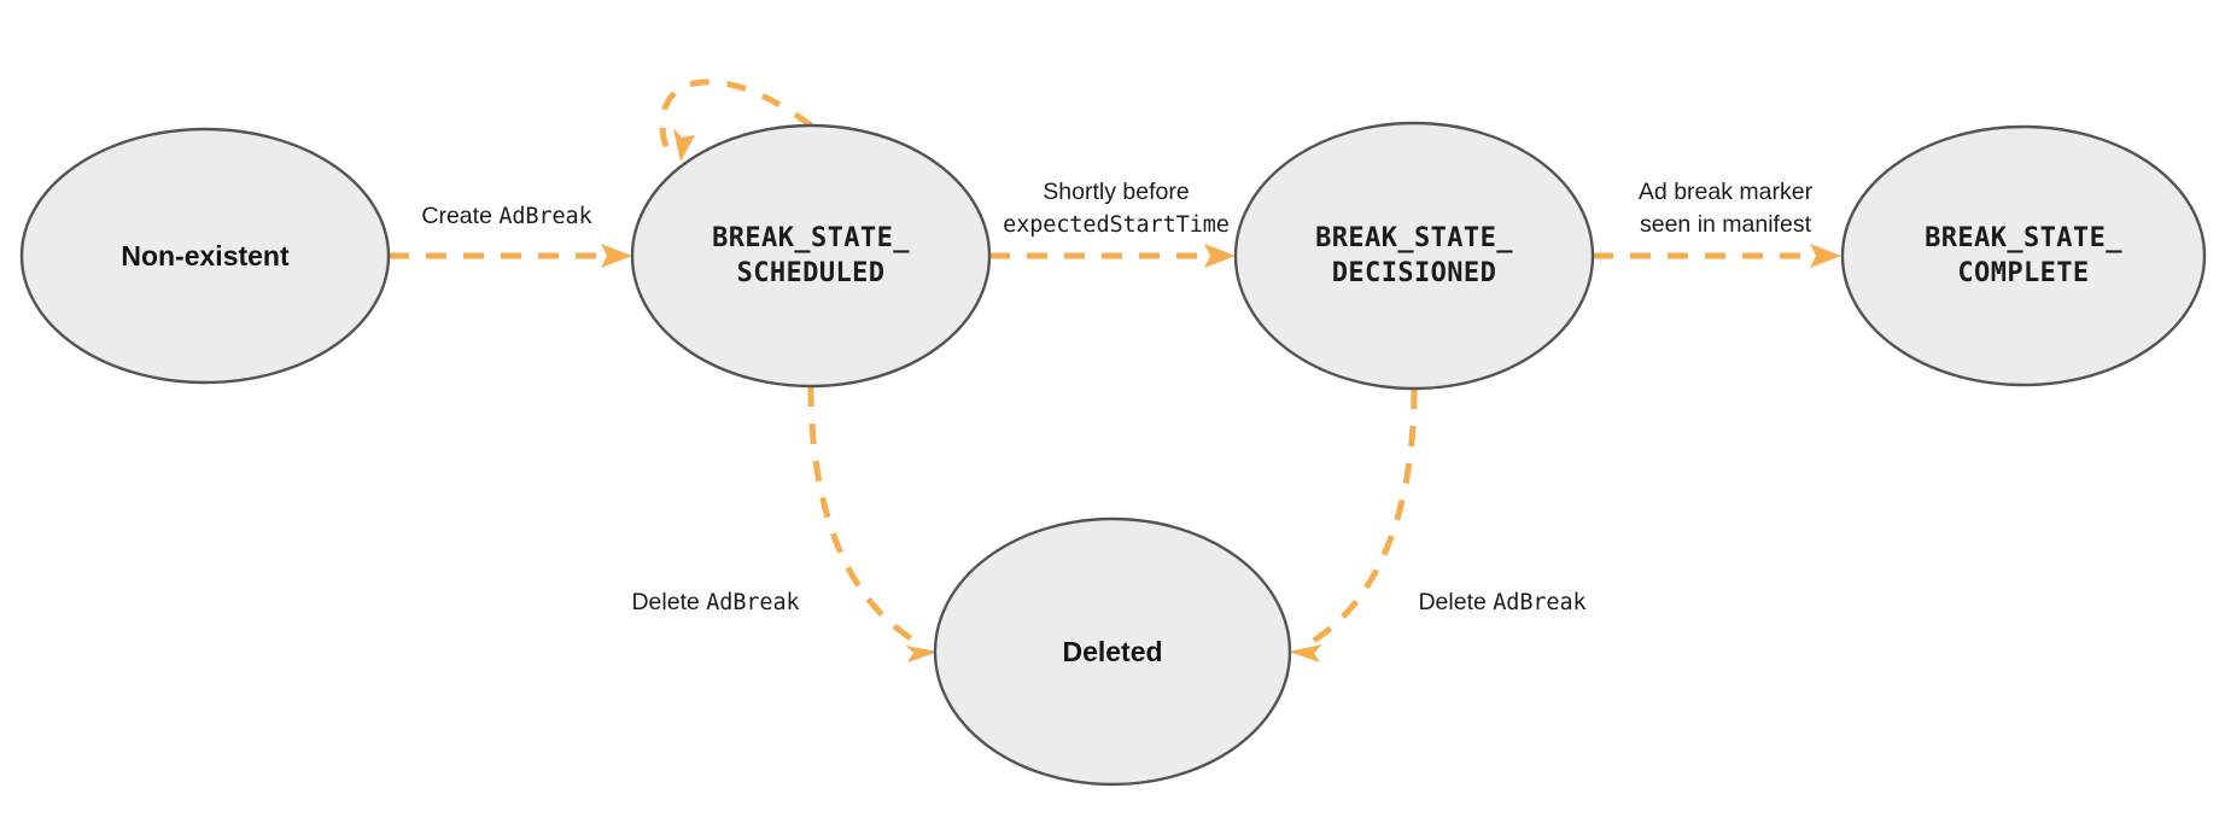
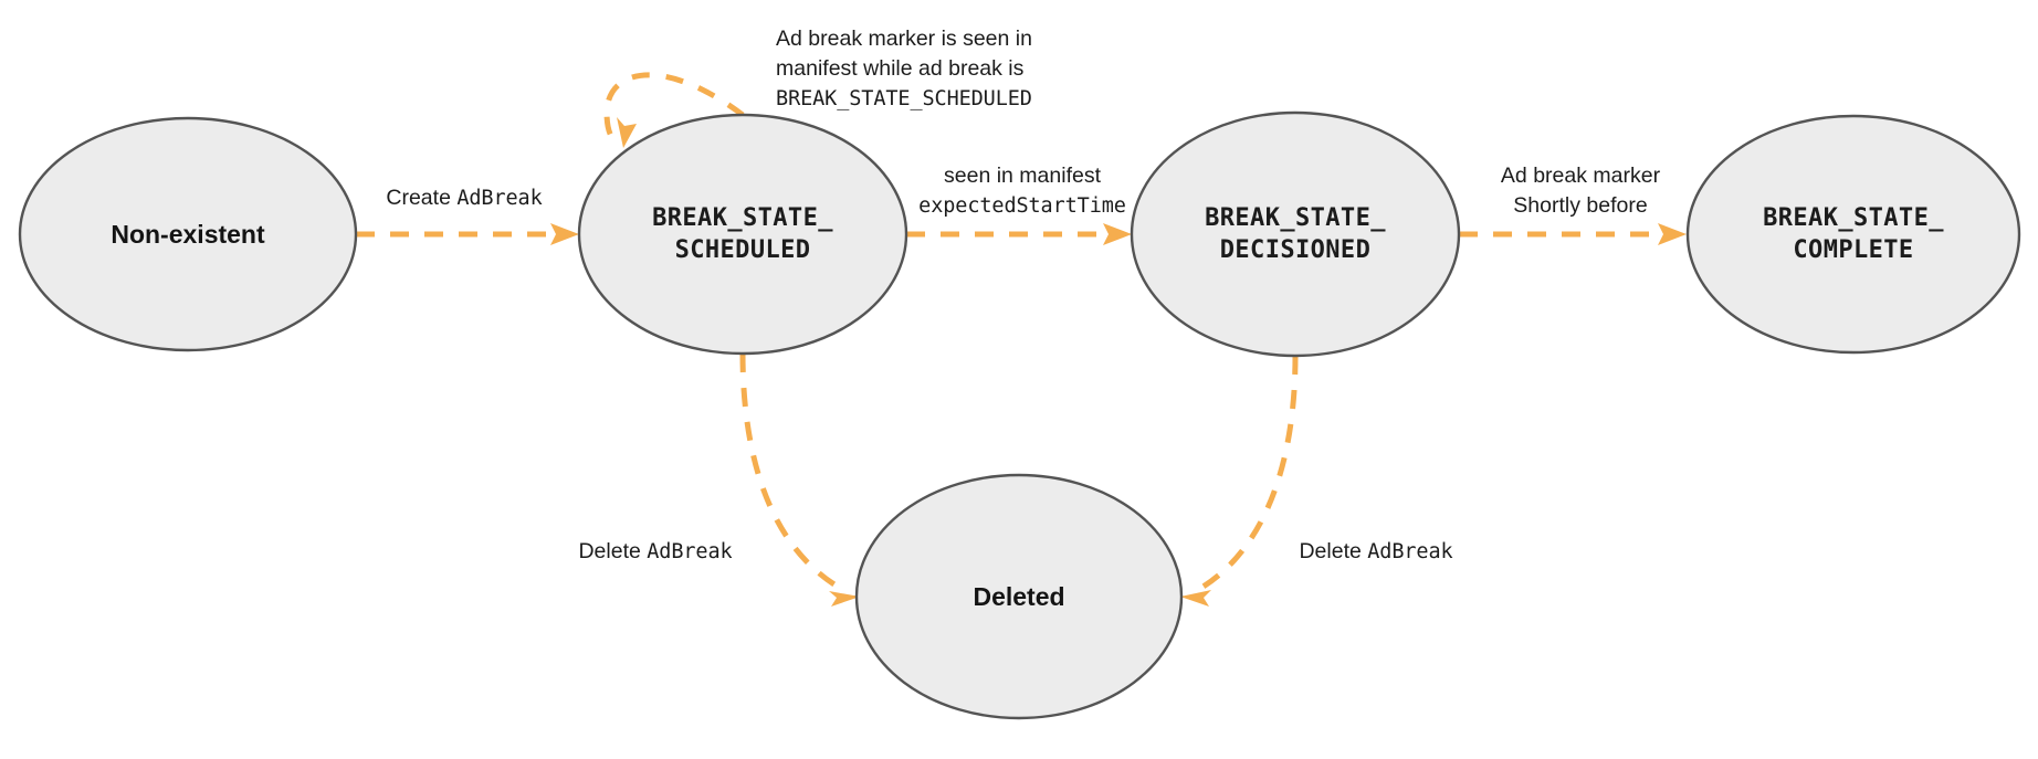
  Non-existent
  BREAK_STATE_
  SCHEDULED
  BREAK_STATE_
  DECISIONED
  BREAK_STATE_
  COMPLETE
  Deleted
  Create AdBreak
+ Ad break marker is seen in
+ manifest while ad break is
+ BREAK_STATE_SCHEDULED
- Shortly before
+ seen in manifest
  expectedStartTime
  Ad break marker
- seen in manifest
+ Shortly before
  Delete AdBreak
  Delete AdBreak
